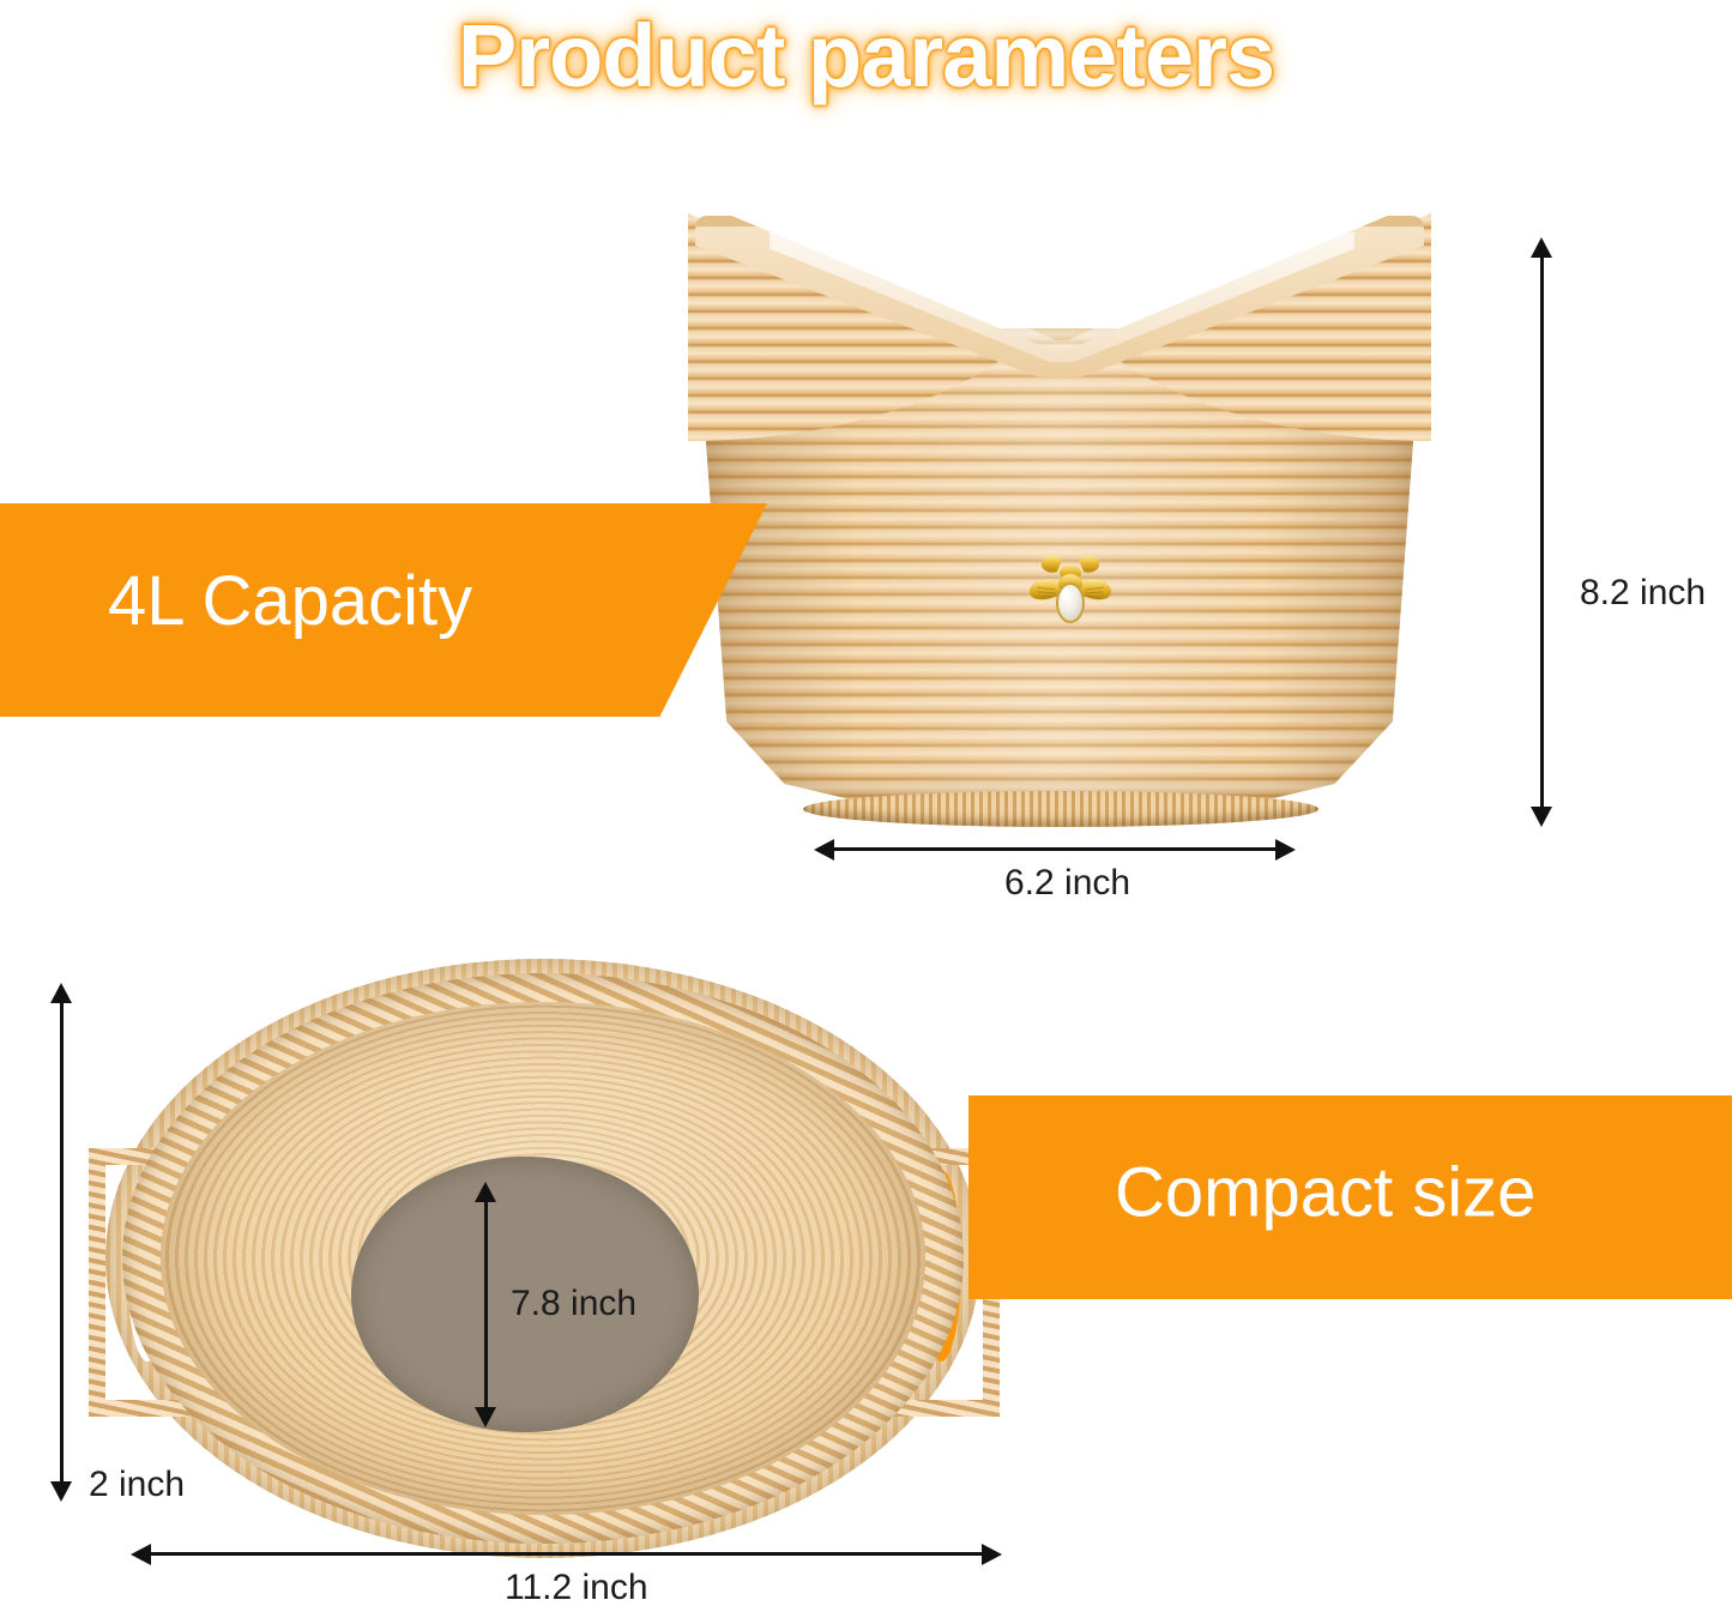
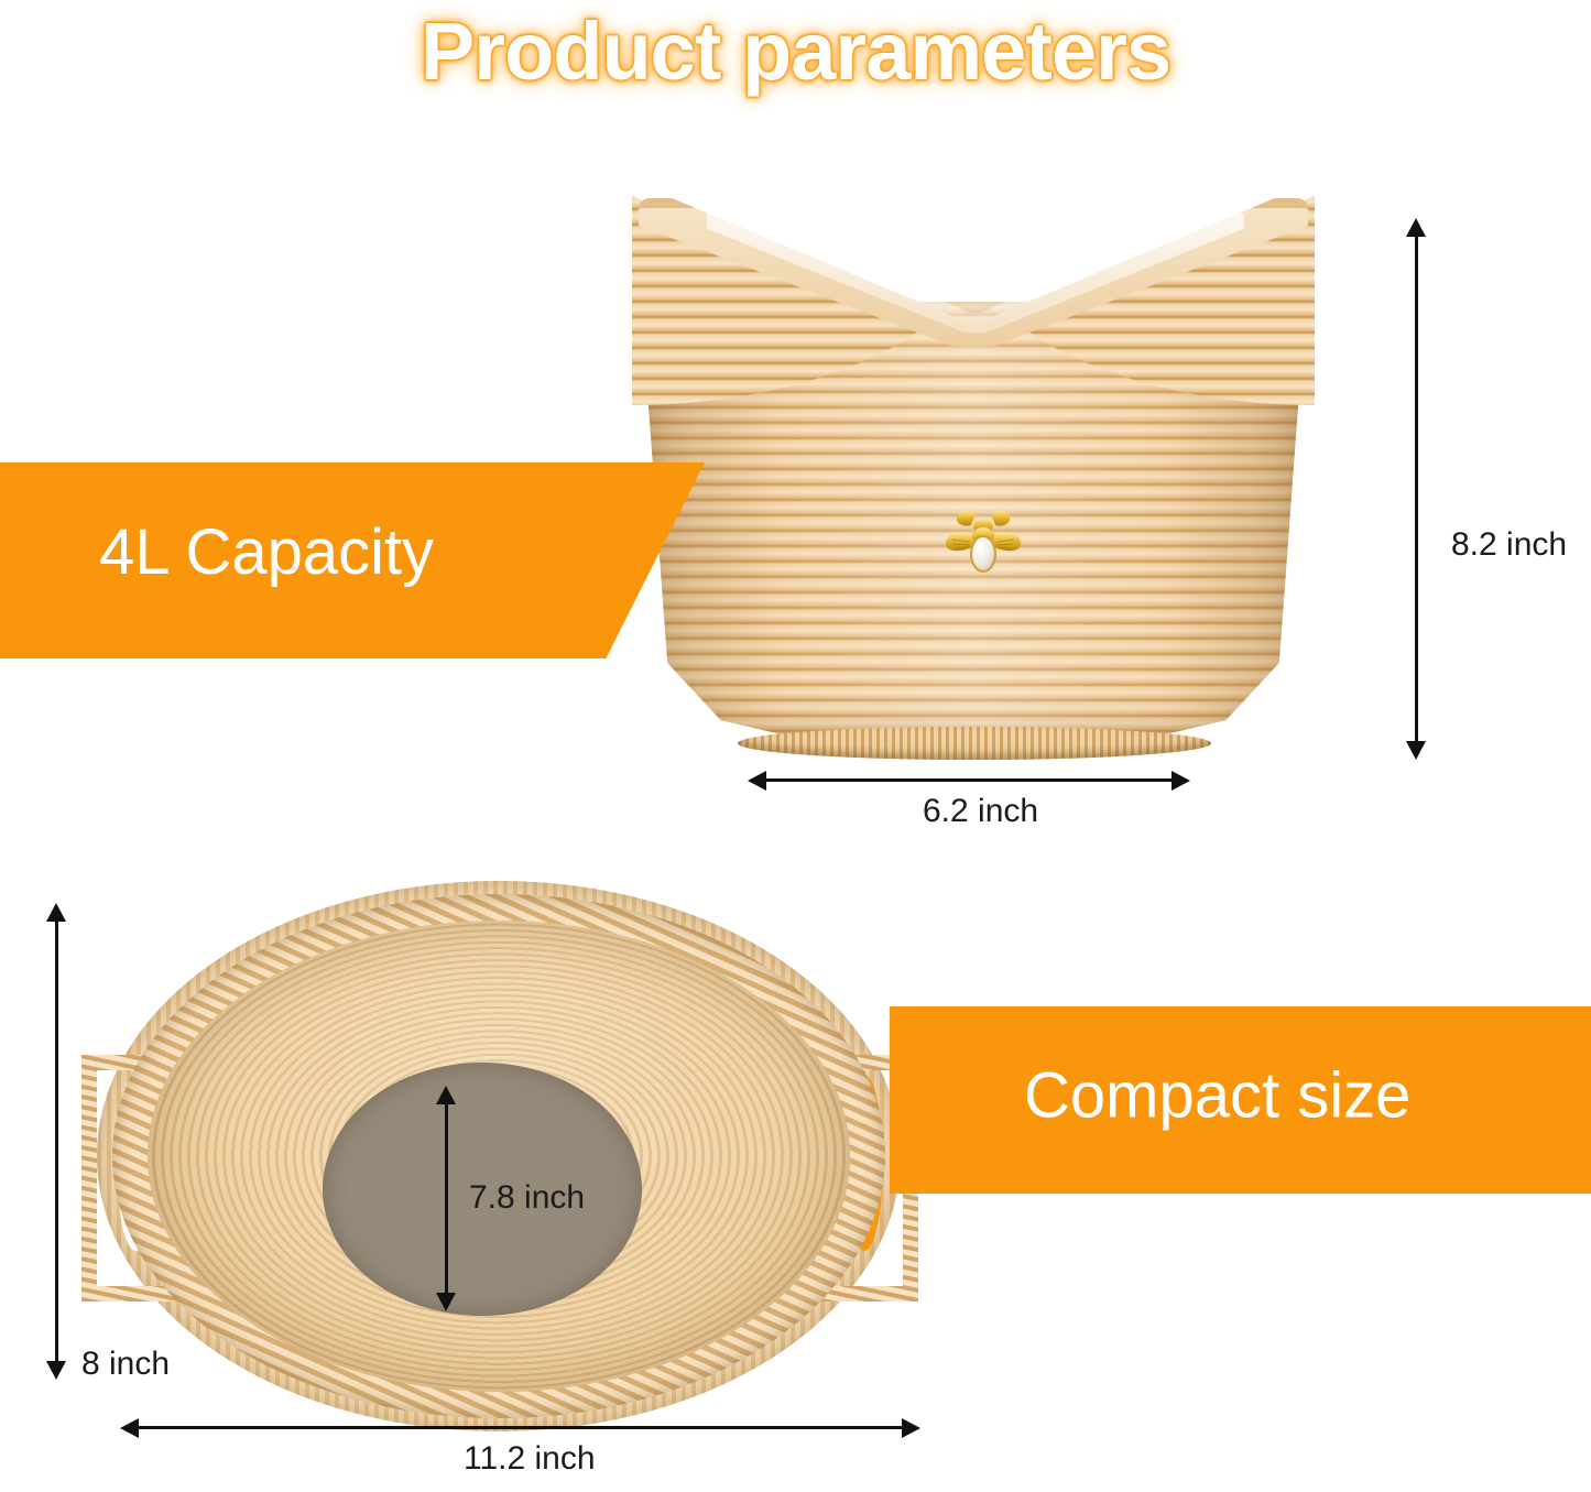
  Product parameters
  8.2 inch
  6.2 inch
  4L Capacity
  7.8 inch
- 2 inch
+ 8 inch
  11.2 inch
  Compact size
